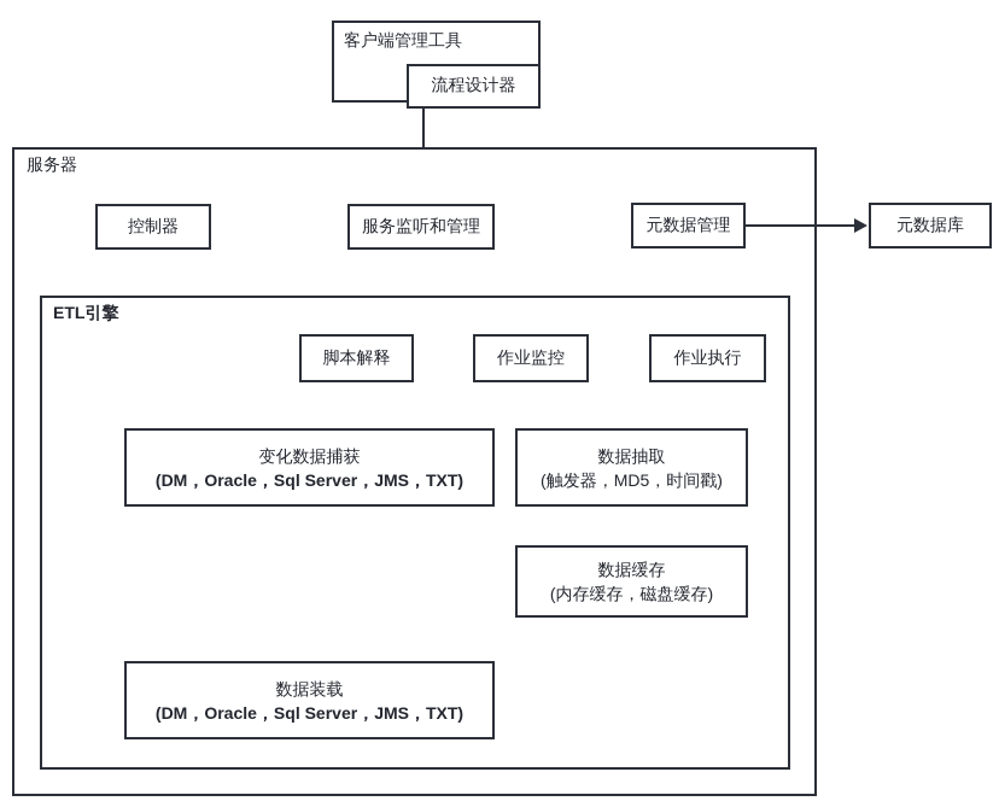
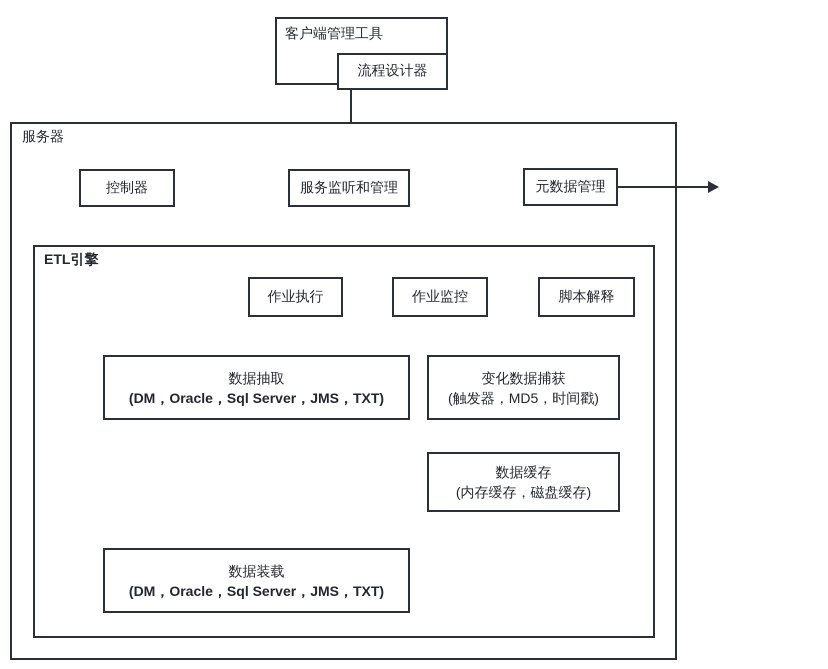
  客户端管理工具
  流程设计器
  服务器
  控制器
  服务监听和管理
  元数据管理
- 元数据库
  ETL引擎
- 脚本解释
+ 作业执行
  作业监控
- 作业执行
+ 脚本解释
- 变化数据捕获
+ 数据抽取
  (DM，Oracle，Sql Server，JMS，TXT)
- 数据抽取
+ 变化数据捕获
  (触发器，MD5，时间戳)
  数据缓存
  (内存缓存，磁盘缓存)
  数据装载
  (DM，Oracle，Sql Server，JMS，TXT)
